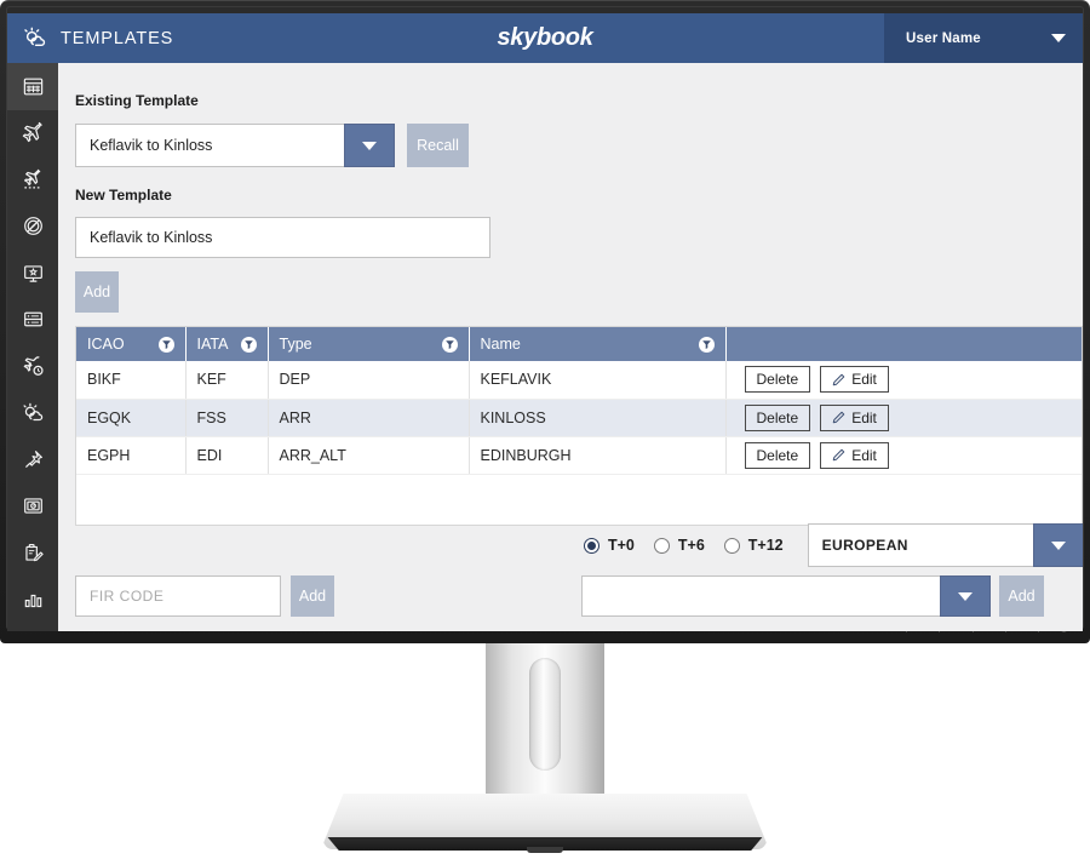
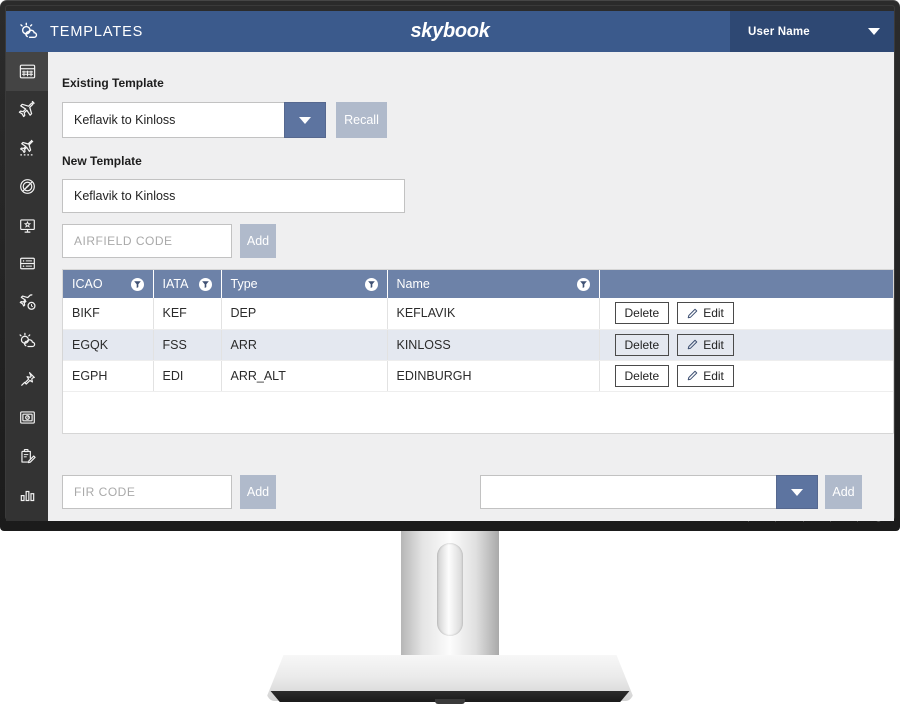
  TEMPLATES
  skybook
  User Name
  Existing Template
  Keflavik to Kinloss
  Recall
  New Template
  Keflavik to Kinloss
+ AIRFIELD CODE
  Add
  ICAO	IATA	Type	Name
  BIKF	KEF	DEP	KEFLAVIK	Delete Edit
  EGQK	FSS	ARR	KINLOSS	Delete Edit
  EGPH	EDI	ARR_ALT	EDINBURGH	Delete Edit
- T+0
- T+6
- T+12
- EUROPEAN
  FIR CODE
  Add
  Add
